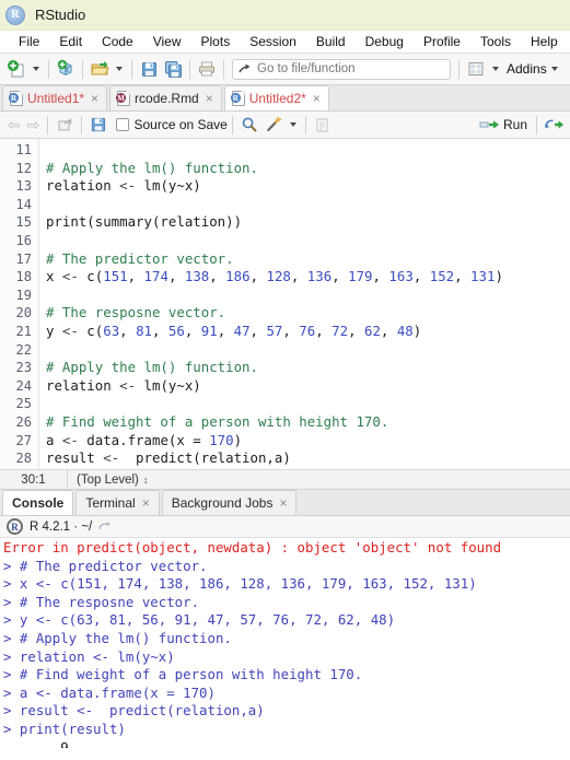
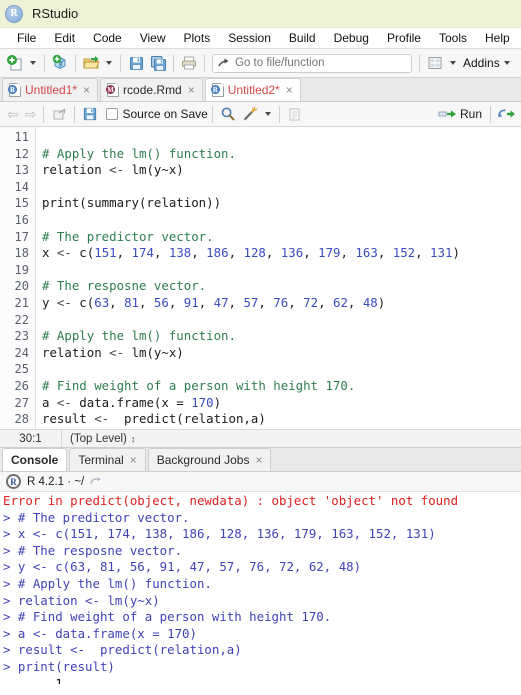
  R
  RStudio
  File
  Edit
  Code
  View
  Plots
  Session
  Build
  Debug
  Profile
  Tools
  Help
  Go to file/function
  Addins
  R
  Untitled1*
  ×
  M
  rcode.Rmd
  ×
  R
  Untitled2*
  ×
  ⇦
  ⇨
  Source on Save
  Run
  11
  12
  13
  14
  15
  16
  17
  18
  19
  20
  21
  22
  23
  24
  25
  26
  27
  28
  # Apply the lm() function.
  relation <- lm(y~x)
  print(summary(relation))
  # The predictor vector.
  x <- c(151, 174, 138, 186, 128, 136, 179, 163, 152, 131)
  # The resposne vector.
  y <- c(63, 81, 56, 91, 47, 57, 76, 72, 62, 48)
  # Apply the lm() function.
  relation <- lm(y~x)
  # Find weight of a person with height 170.
  a <- data.frame(x = 170)
  result <- predict(relation,a)
  30:1
  (Top Level)
  ↕
  Console
  Terminal
  ×
  Background Jobs
  ×
  R
  R 4.2.1 · ~/
  Error in predict(object, newdata) : object 'object' not found
  > # The predictor vector.
  > x <- c(151, 174, 138, 186, 128, 136, 179, 163, 152, 131)
  > # The resposne vector.
  > y <- c(63, 81, 56, 91, 47, 57, 76, 72, 62, 48)
  > # Apply the lm() function.
  > relation <- lm(y~x)
  > # Find weight of a person with height 170.
  > a <- data.frame(x = 170)
  > result <- predict(relation,a)
  > print(result)
- 9
+ 1
